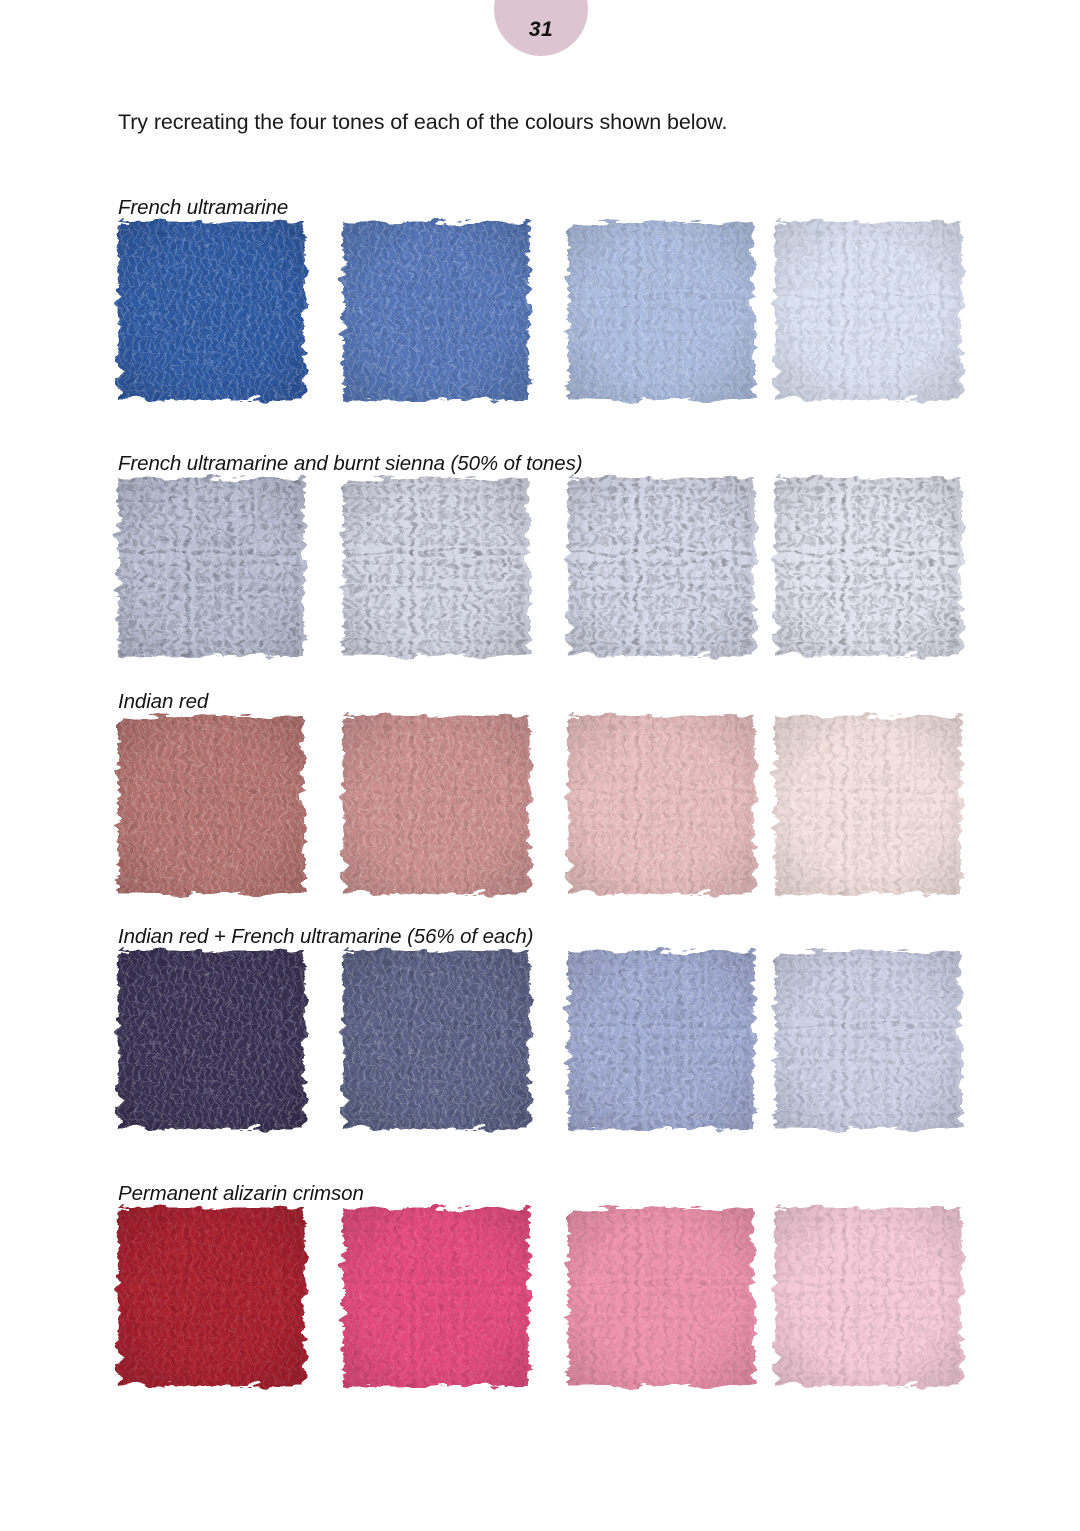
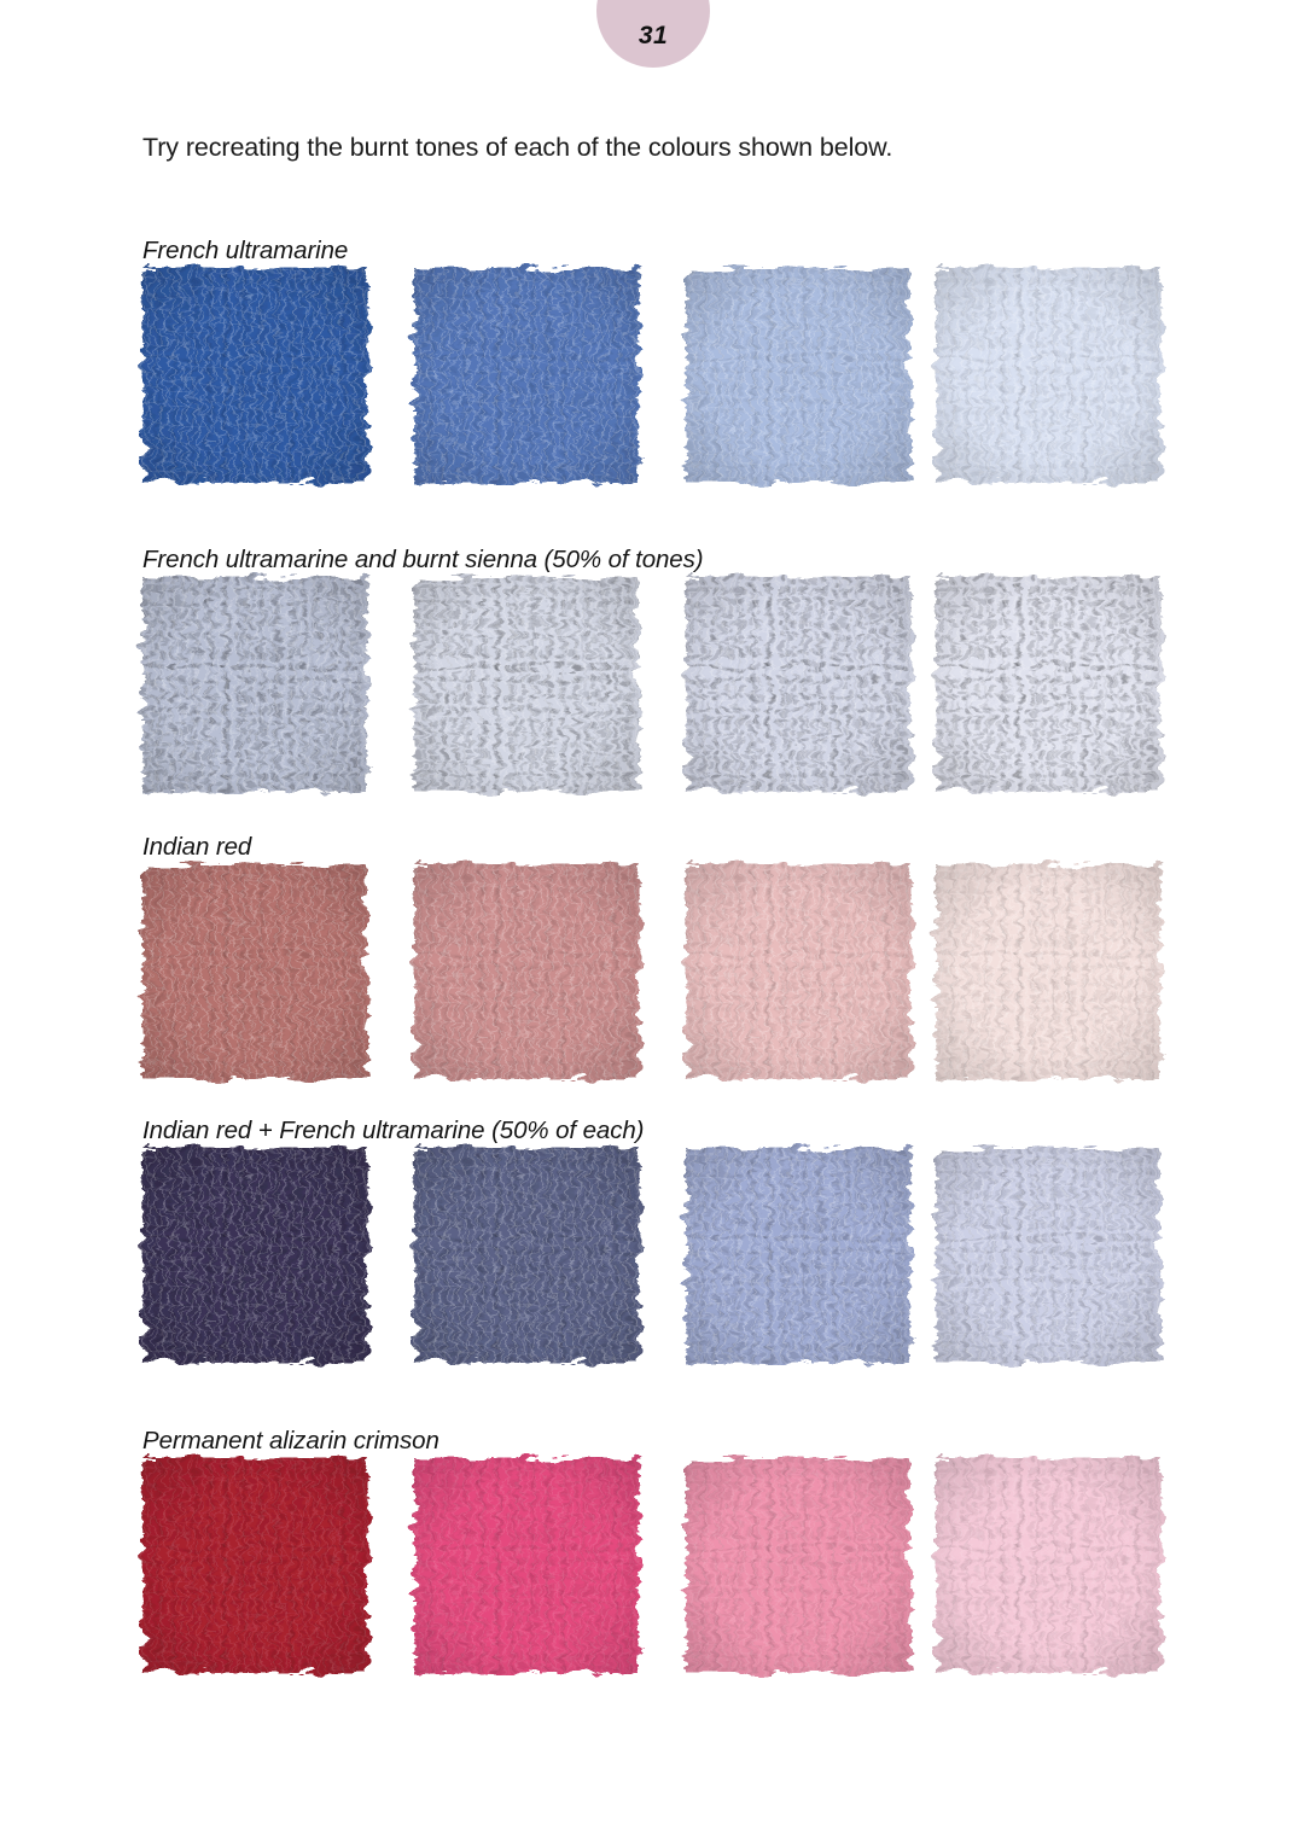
  31
- Try recreating the four tones of each of the colours shown below.
+ Try recreating the burnt tones of each of the colours shown below.
  French ultramarine
  French ultramarine and burnt sienna (50% of tones)
  Indian red
- Indian red + French ultramarine (56% of each)
+ Indian red + French ultramarine (50% of each)
  Permanent alizarin crimson
